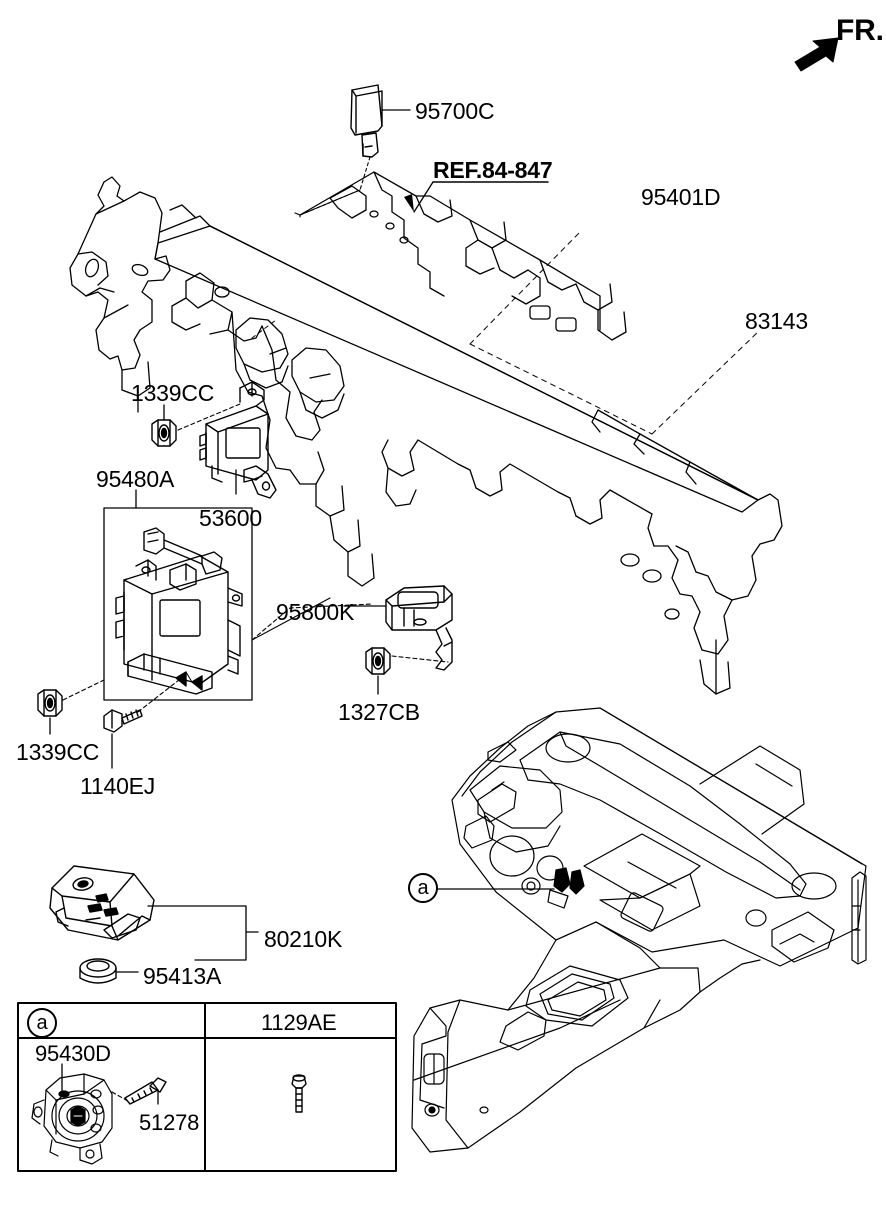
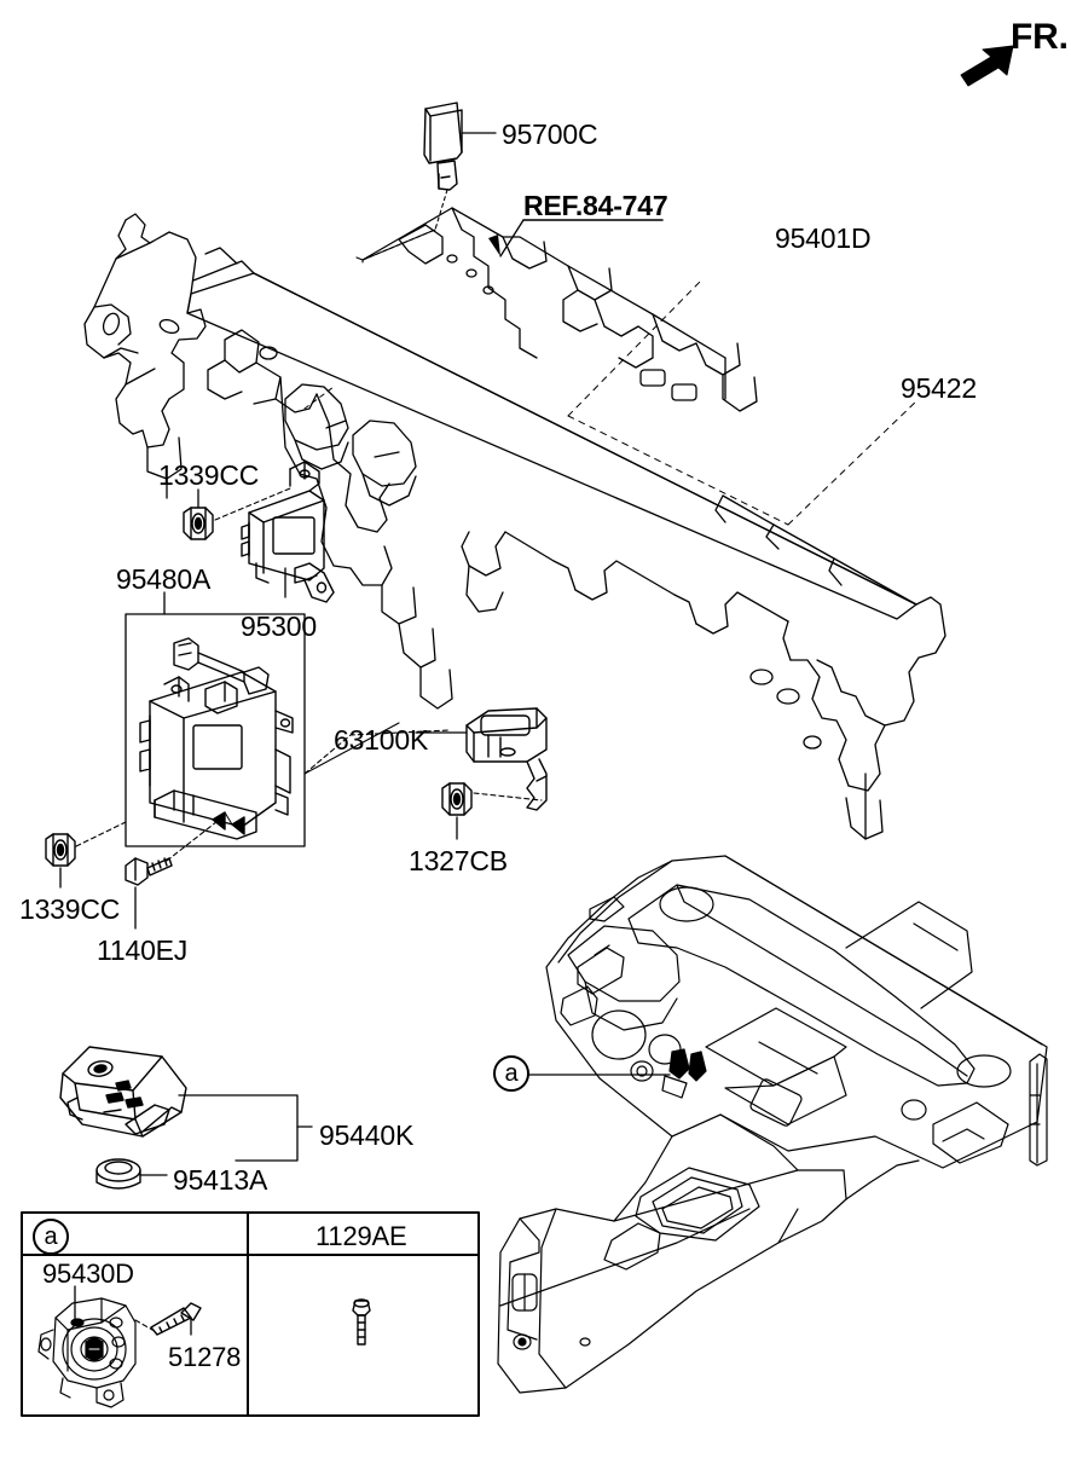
  FR.
  95700C
- REF.84-847
+ REF.84-747
  95401D
- 83143
+ 95422
  1339CC
  95480A
- 53600
+ 95300
- 95800K
+ 63100K
  1327CB
  1339CC
  1140EJ
- 80210K
+ 95440K
  95413A
  a
  a
  1129AE
  95430D
  51278
